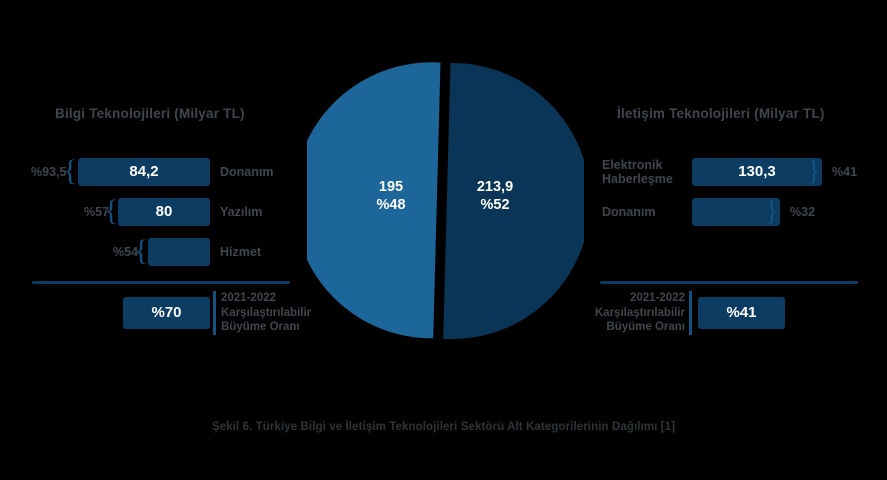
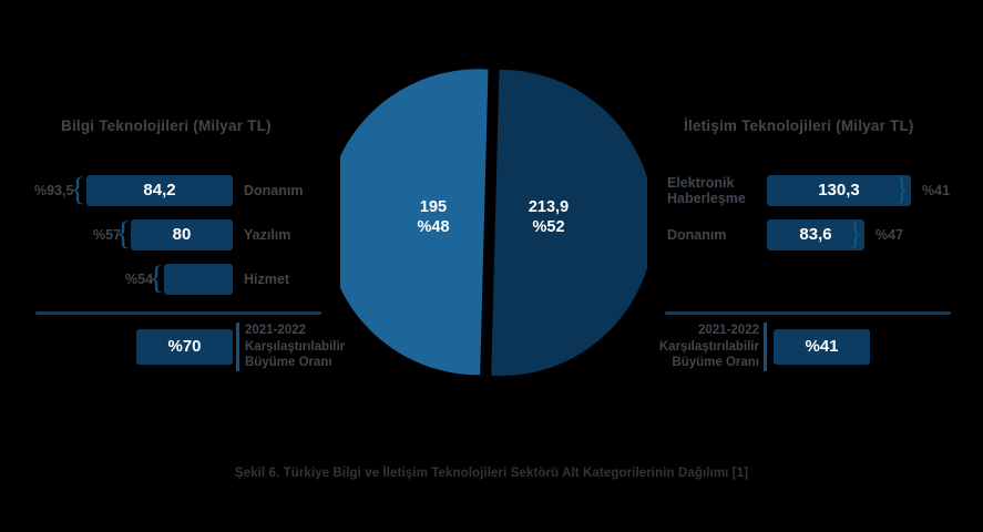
  Bilgi Teknolojileri (Milyar TL)
  %93,5
  {
  84,2
  Donanım
  %57
  {
  80
  Yazılım
  %54
  {
  Hizmet
  %70
  2021-2022
  Karşılaştırılabilir
  Büyüme Oranı
  195
  %48
  213,9
  %52
  İletişim Teknolojileri (Milyar TL)
  Elektronik
  Haberleşme
  130,3
  %41
  Donanım
+ 83,6
- %32
+ %47
  2021-2022
  Karşılaştırılabilir
  Büyüme Oranı
  %41
  Şekil 6. Türkiye Bilgi ve İletişim Teknolojileri Sektörü Alt Kategorilerinin Dağılımı [1]
